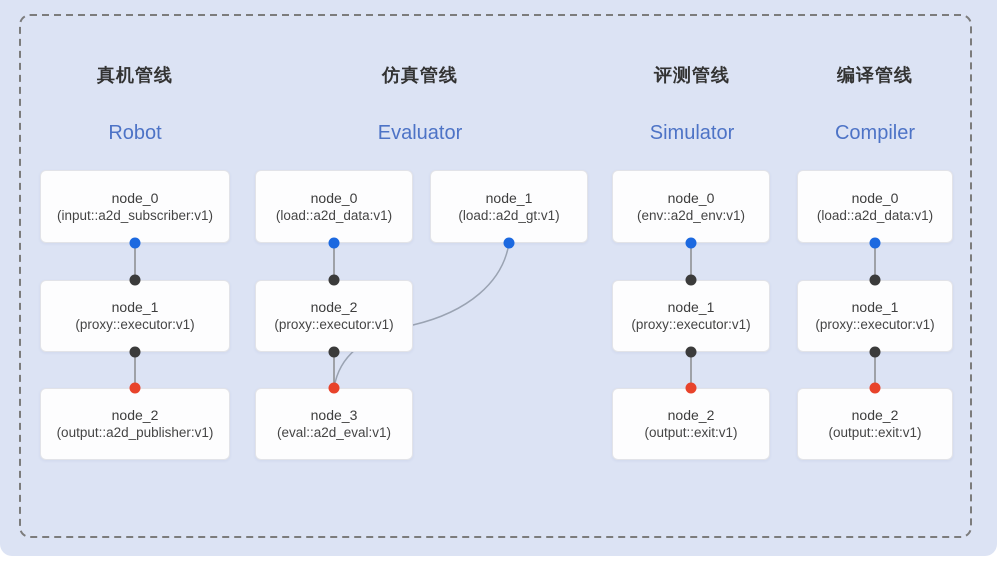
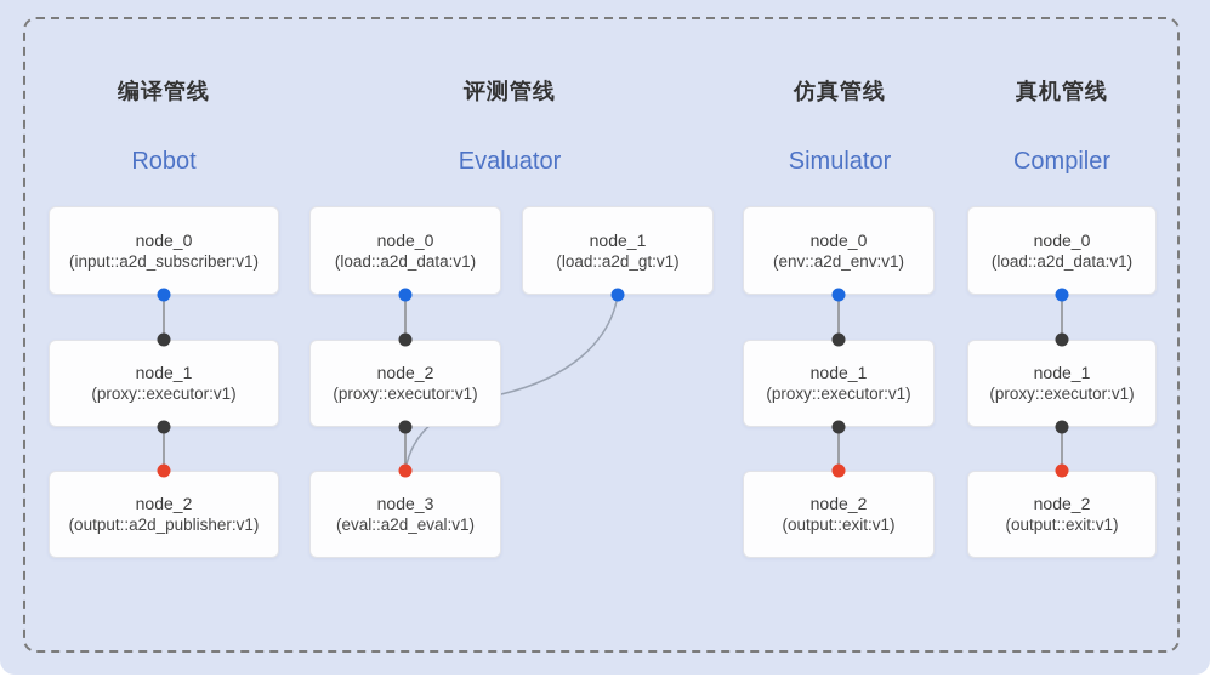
- 真机管线
+ 编译管线
  Robot
- 仿真管线
+ 评测管线
  Evaluator
- 评测管线
+ 仿真管线
  Simulator
- 编译管线
+ 真机管线
  Compiler
  node_0
  (input::a2d_subscriber:v1)
  node_1
  (proxy::executor:v1)
  node_2
  (output::a2d_publisher:v1)
  node_0
  (load::a2d_data:v1)
  node_1
  (load::a2d_gt:v1)
  node_2
  (proxy::executor:v1)
  node_3
  (eval::a2d_eval:v1)
  node_0
  (env::a2d_env:v1)
  node_1
  (proxy::executor:v1)
  node_2
  (output::exit:v1)
  node_0
  (load::a2d_data:v1)
  node_1
  (proxy::executor:v1)
  node_2
  (output::exit:v1)
